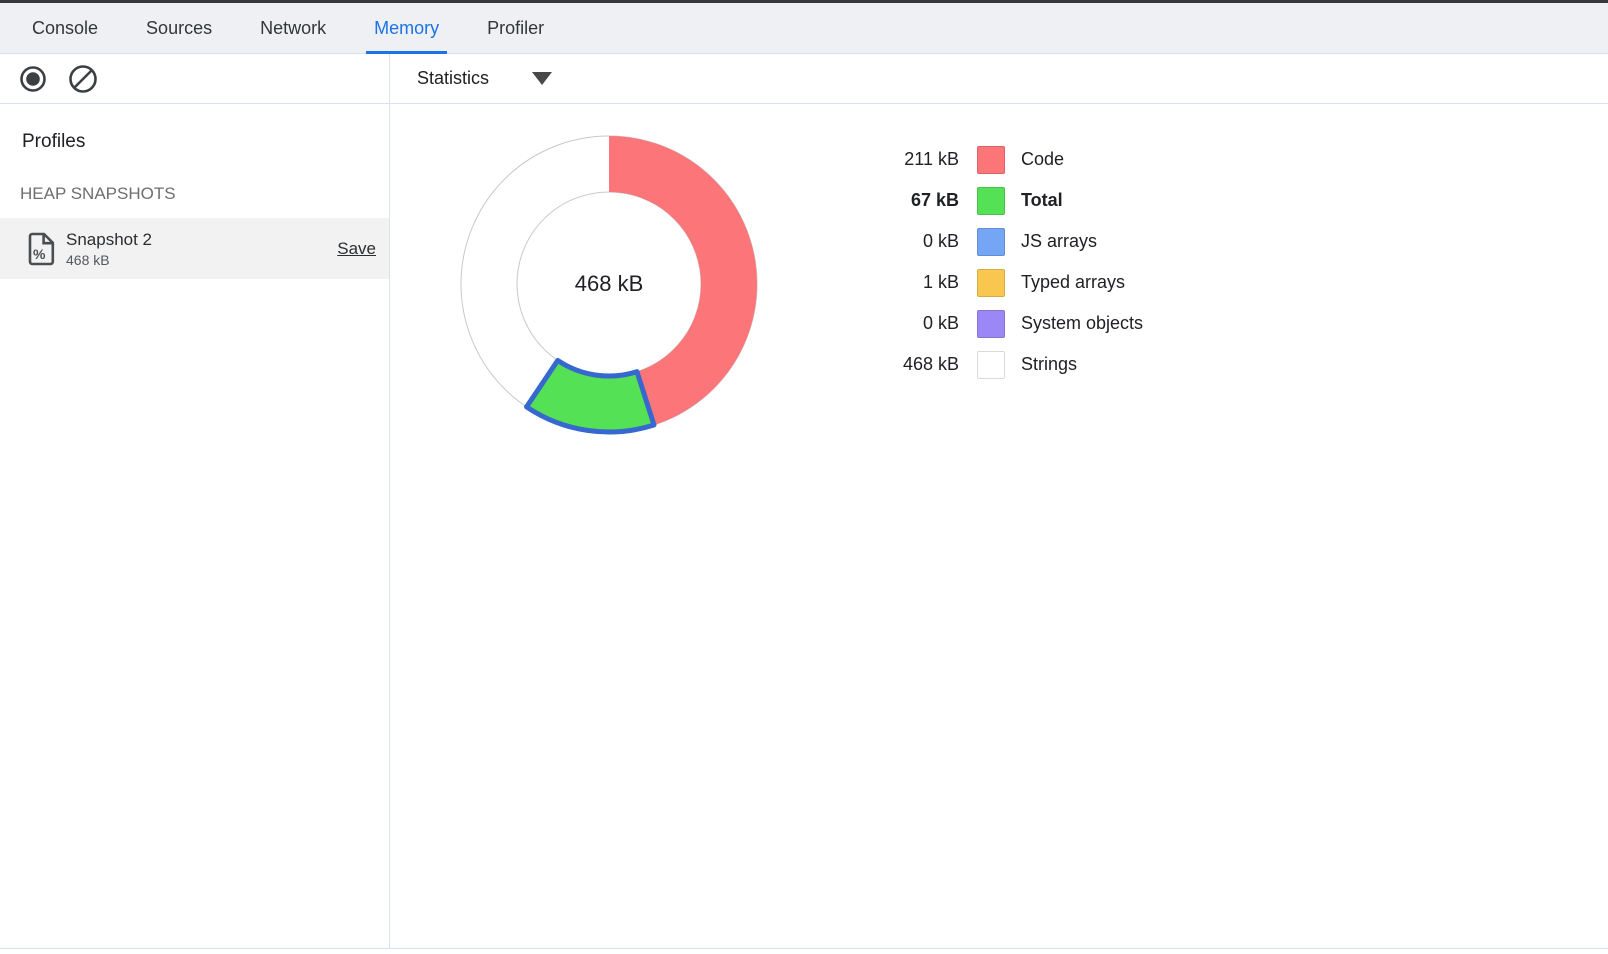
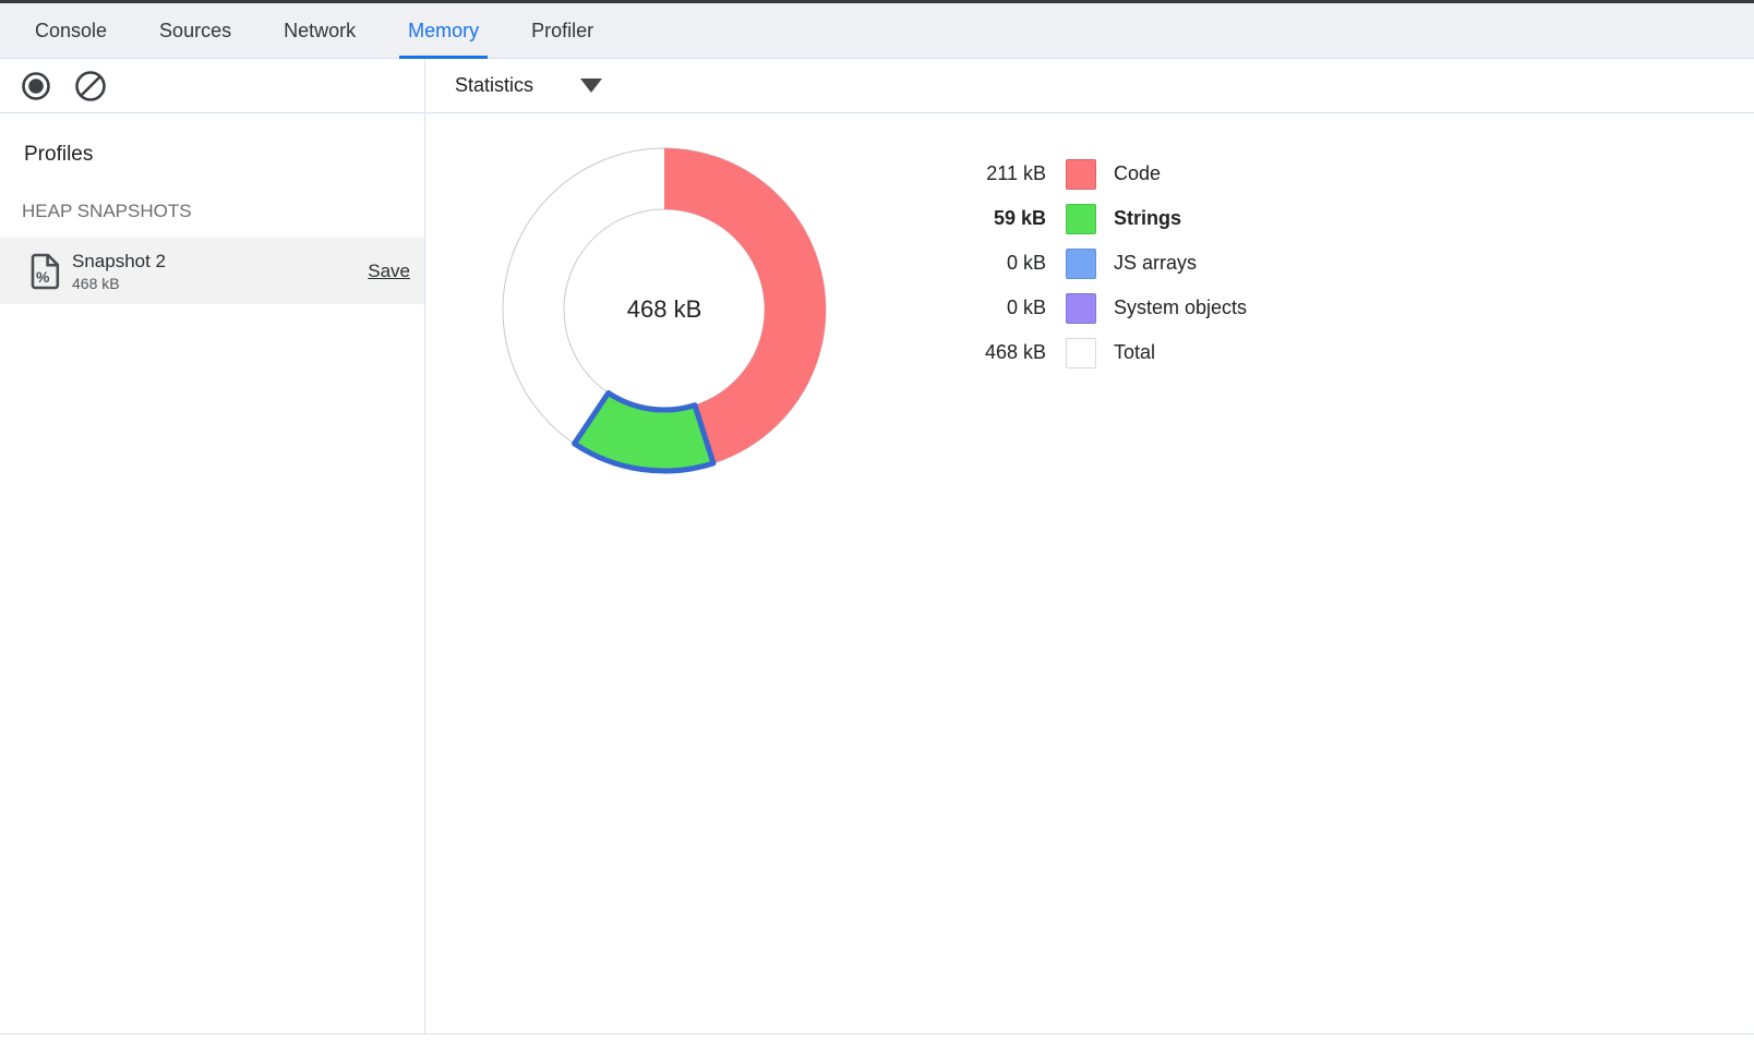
  Console
  Sources
  Network
  Memory
  Profiler
  Statistics
  Profiles
  HEAP SNAPSHOTS
  %
  Snapshot 2
  468 kB
  Save
  468 kB
  211 kB
  Code
- 67 kB
+ 59 kB
- Total
+ Strings
  0 kB
  JS arrays
- 1 kB
- Typed arrays
  0 kB
  System objects
  468 kB
- Strings
+ Total
